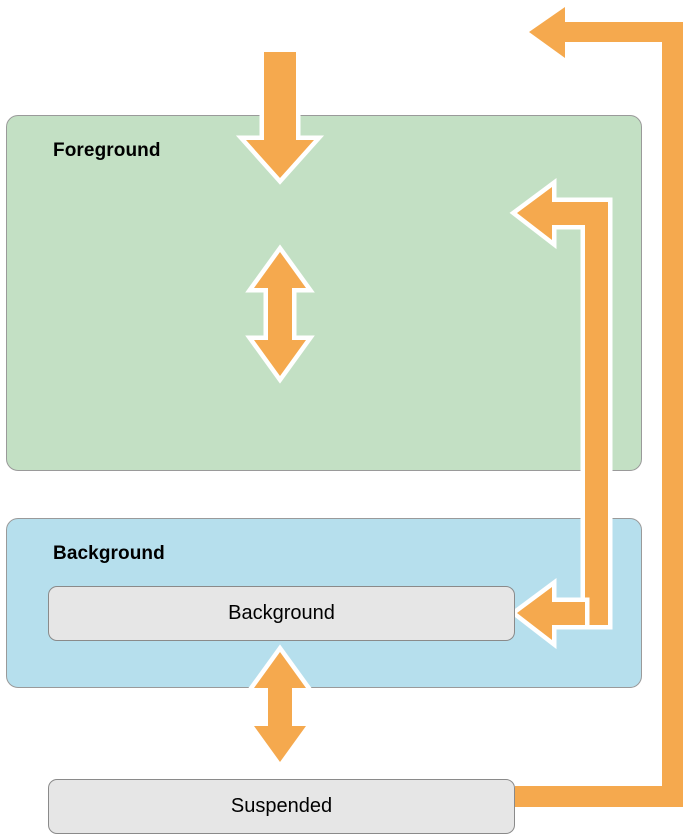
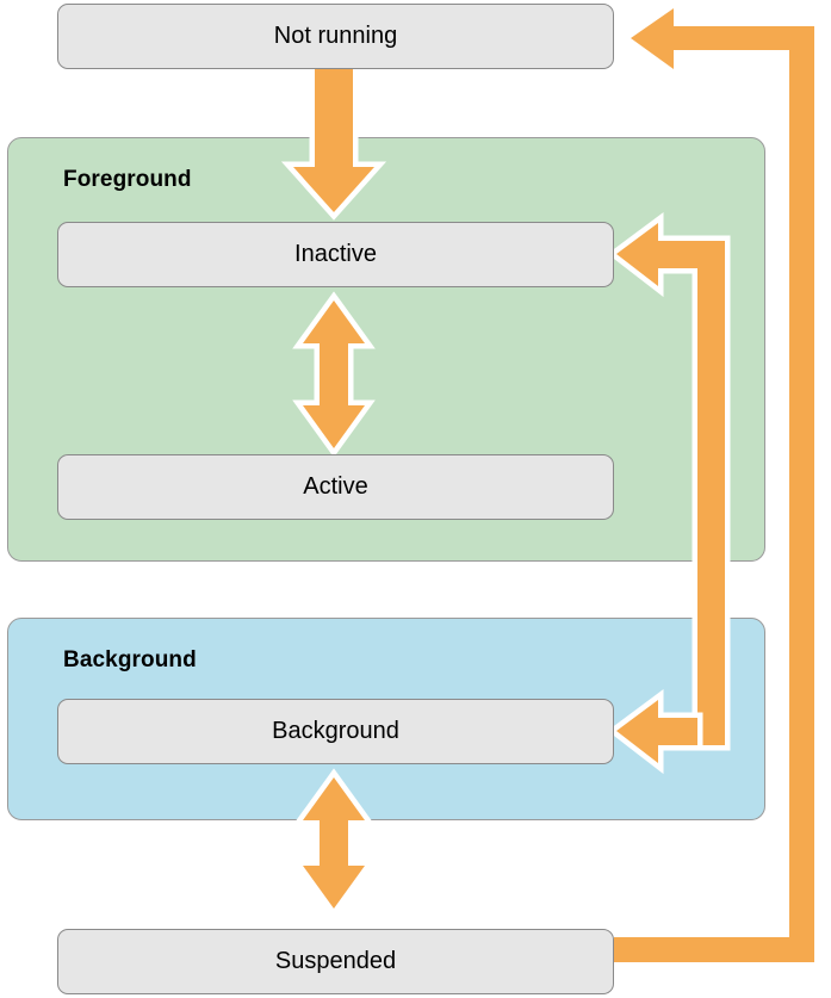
  Foreground
  Background
+ Not running
+ Inactive
+ Active
  Background
  Suspended
